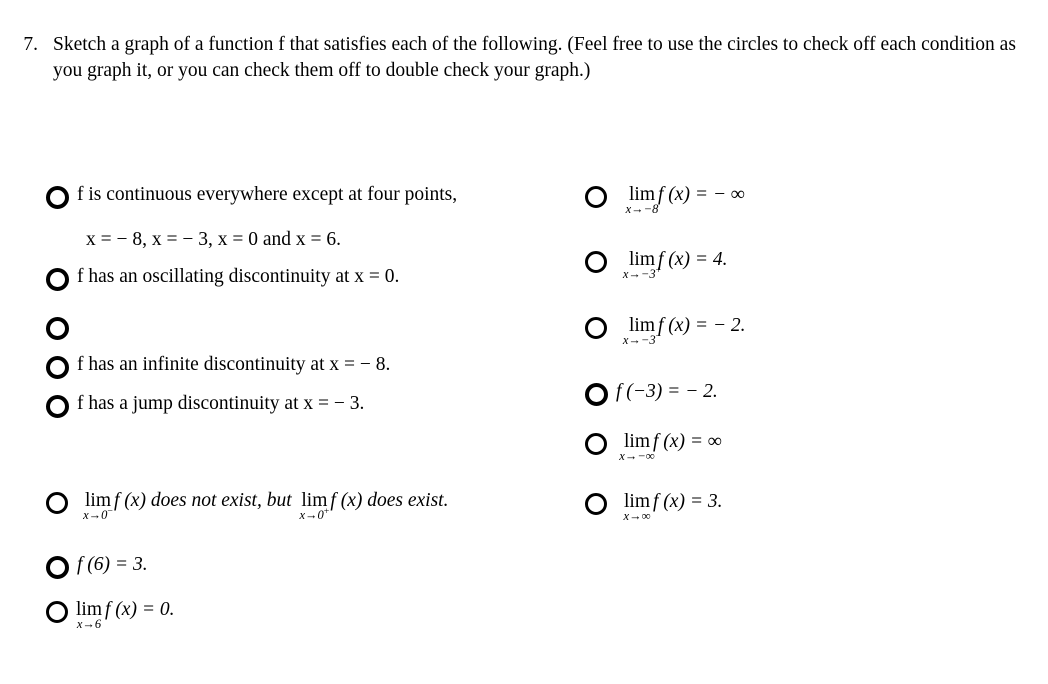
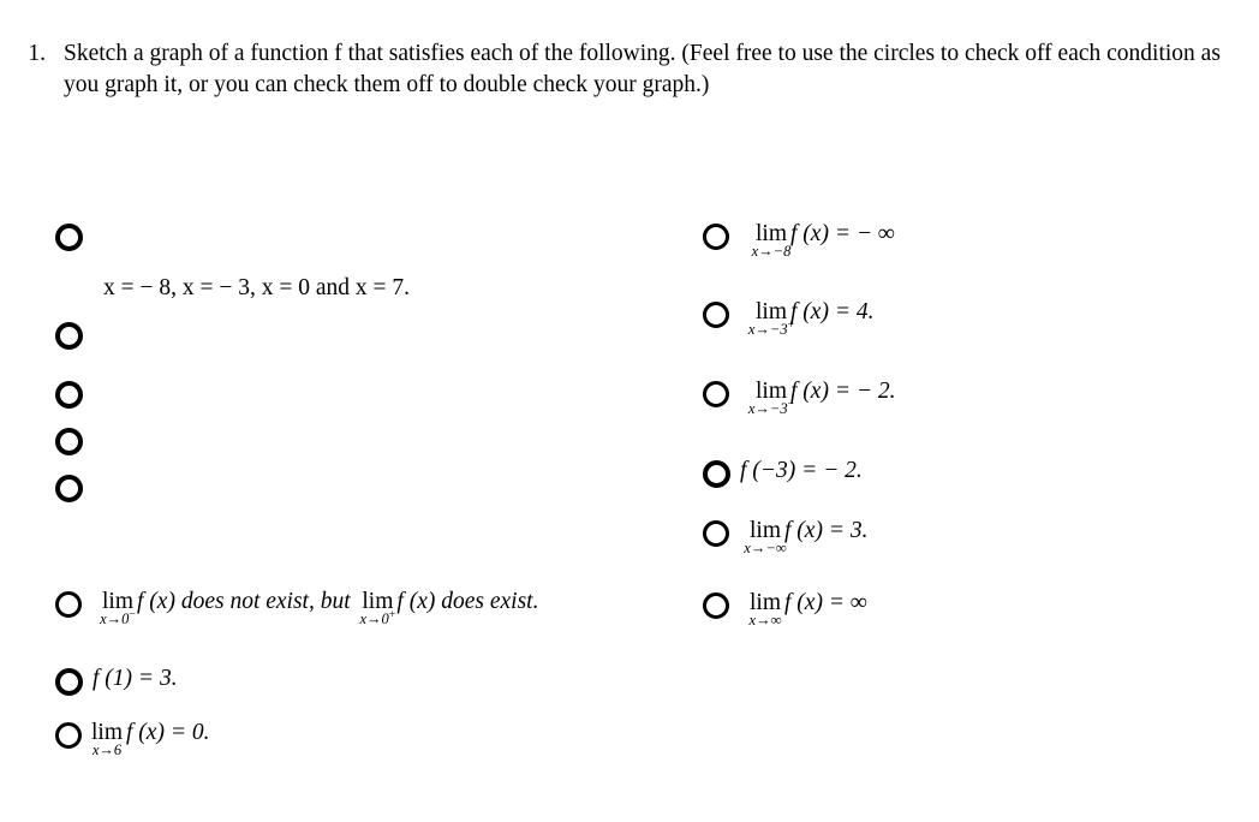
- 7.
+ 1.
  Sketch a graph of a function f that satisfies each of the following. (Feel free to use the circles to check off each condition as you graph it, or you can check them off to double check your graph.)
- f is continuous everywhere except at four points,
- x = − 8, x = − 3, x = 0 and x = 6.
+ x = − 8, x = − 3, x = 0 and x = 7.
- f has an oscillating discontinuity at x = 0.
- f has an infinite discontinuity at x = − 8.
- f has a jump discontinuity at x = − 3.
  lim
  x→0−
  f (x) does not exist, but
  lim
  x→0+
  f (x) does exist.
- f (6) = 3.
+ f (1) = 3.
  lim
  x→6
  f (x) = 0.
  lim
  x→−8
  f (x) = − ∞
  lim
  x→−3+
  f (x) = 4.
  lim
  x→−3−
  f (x) = − 2.
  f (−3) = − 2.
  lim
  x→−∞
- f (x) = ∞
+ f (x) = 3.
  lim
  x→∞
- f (x) = 3.
+ f (x) = ∞
